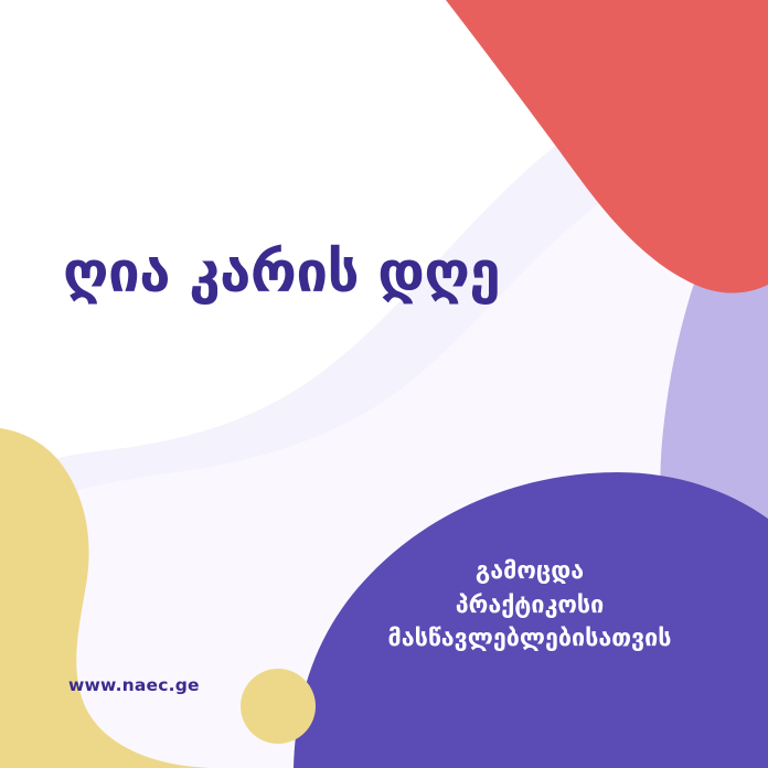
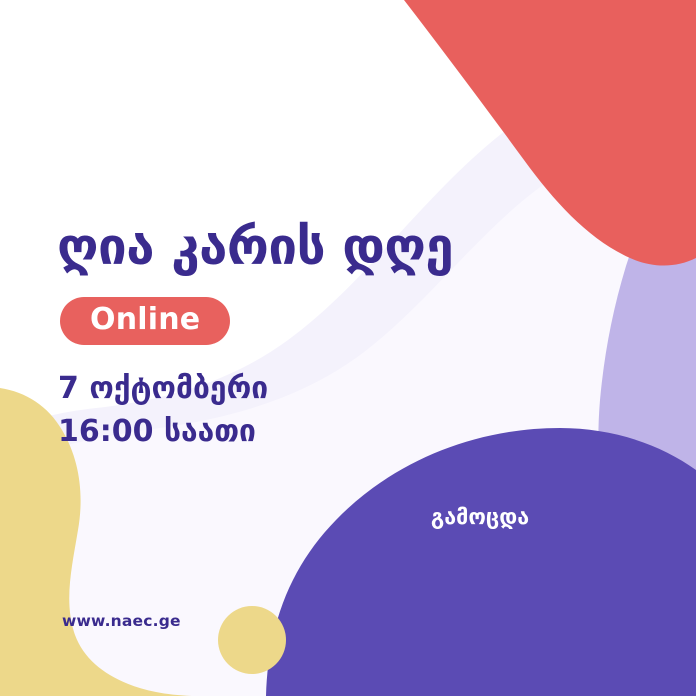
  ღია კარის დღე
+ Online
+ 7 ოქტომბერი
+ 16:00 საათი
  გამოცდა
- პრაქტიკოსი
- მასწავლებლებისათვის
  www.naec.ge
